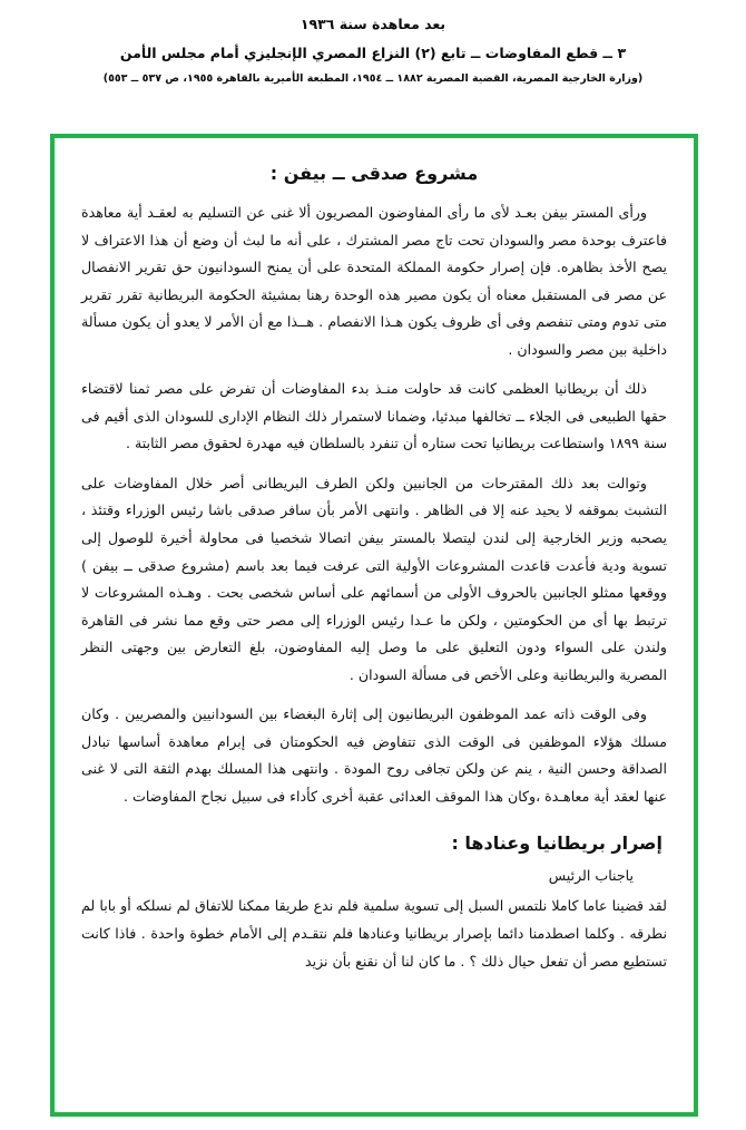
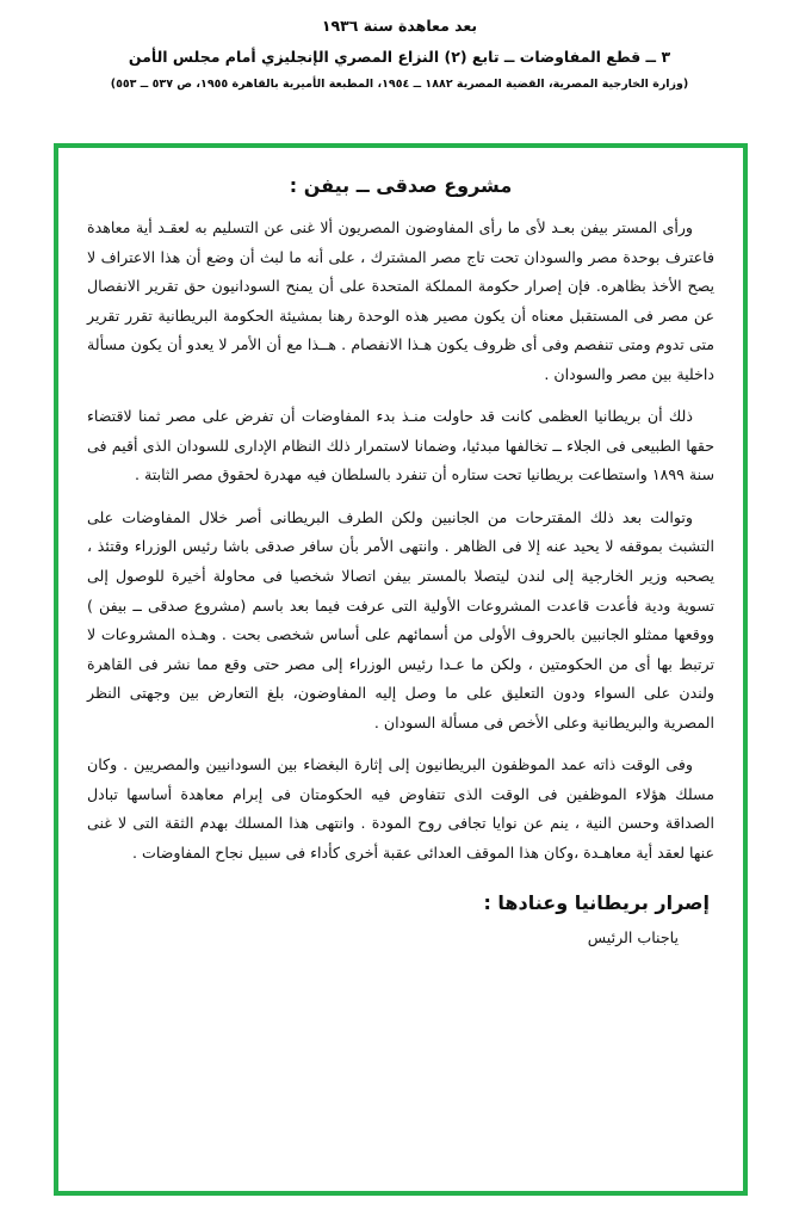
  بعد معاهدة سنة ١٩٣٦
  ٣ ــ قطع المفاوضات ــ تابع (٢) النزاع المصري الإنجليزي أمام مجلس الأمن
  (وزارة الخارجية المصرية، القضية المصرية ١٨٨٢ ــ ١٩٥٤، المطبعة الأميرية بالقاهرة ١٩٥٥، ص ٥٣٧ ــ ٥٥٣)
  مشروع صدقى ــ بيفن :
  ورأى المستر بيفن بعـد لأى ما رأى المفاوضون المصريون ألا غنى عن التسليم به لعقـد أية معاهدة فاعترف بوحدة مصر والسودان تحت تاج مصر المشترك ، على أنه ما لبث أن وضع أن هذا الاعتراف لا يصح الأخذ بظاهره. فإن إصرار حكومة المملكة المتحدة على أن يمنح السودانيون حق تقرير الانفصال عن مصر فى المستقبل معناه أن يكون مصير هذه الوحدة رهنا بمشيئة الحكومة البريطانية تقرر تقرير متى تدوم ومتى تنفصم وفى أى ظروف يكون هـذا الانفصام . هــذا مع أن الأمر لا يعدو أن يكون مسألة داخلية بين مصر والسودان .
  ذلك أن بريطانيا العظمى كانت قد حاولت منـذ بدء المفاوضات أن تفرض على مصر ثمنا لاقتضاء حقها الطبيعى فى الجلاء ــ تخالفها مبدئيا، وضمانا لاستمرار ذلك النظام الإدارى للسودان الذى أقيم فى سنة ١٨٩٩ واستطاعت بريطانيا تحت ستاره أن تنفرد بالسلطان فيه مهدرة لحقوق مصر الثابتة .
  وتوالت بعد ذلك المقترحات من الجانبين ولكن الطرف البريطانى أصر خلال المفاوضات على التشبث بموقفه لا يحيد عنه إلا فى الظاهر . وانتهى الأمر بأن سافر صدقى باشا رئيس الوزراء وقتئذ ، يصحبه وزير الخارجية إلى لندن ليتصلا بالمستر بيفن اتصالا شخصيا فى محاولة أخيرة للوصول إلى تسوية ودية فأعدت قاعدت المشروعات الأولية التى عرفت فيما بعد باسم (مشروع صدقى ــ بيفن ) ووقعها ممثلو الجانبين بالحروف الأولى من أسمائهم على أساس شخصى بحت . وهـذه المشروعات لا ترتبط بها أى من الحكومتين ، ولكن ما عـدا رئيس الوزراء إلى مصر حتى وقع مما نشر فى القاهرة ولندن على السواء ودون التعليق على ما وصل إليه المفاوضون، بلغ التعارض بين وجهتى النظر المصرية والبريطانية وعلى الأخص فى مسألة السودان .
- وفى الوقت ذاته عمد الموظفون البريطانيون إلى إثارة البغضاء بين السودانيين والمصريين . وكان مسلك هؤلاء الموظفين فى الوقت الذى تتفاوض فيه الحكومتان فى إبرام معاهدة أساسها تبادل الصداقة وحسن النية ، ينم عن ولكن تجافى روح المودة . وانتهى هذا المسلك بهدم الثقة التى لا غنى عنها لعقد أية معاهـدة ،وكان هذا الموقف العدائى عقبة أخرى كأداء فى سبيل نجاح المفاوضات .
+ وفى الوقت ذاته عمد الموظفون البريطانيون إلى إثارة البغضاء بين السودانيين والمصريين . وكان مسلك هؤلاء الموظفين فى الوقت الذى تتفاوض فيه الحكومتان فى إبرام معاهدة أساسها تبادل الصداقة وحسن النية ، ينم عن نوايا تجافى روح المودة . وانتهى هذا المسلك بهدم الثقة التى لا غنى عنها لعقد أية معاهـدة ،وكان هذا الموقف العدائى عقبة أخرى كأداء فى سبيل نجاح المفاوضات .
  إصرار بريطانيا وعنادها :
  ياجناب الرئيس
- لقد قضينا عاما كاملا نلتمس السبل إلى تسوية سلمية فلم ندع طريقا ممكنا للاتفاق لم نسلكه أو بابا لم نطرقه . وكلما اصطدمنا دائما بإصرار بريطانيا وعنادها فلم نتقـدم إلى الأمام خطوة واحدة . فاذا كانت تستطيع مصر أن تفعل حيال ذلك ؟ . ما كان لنا أن نقنع بأن نزيد
